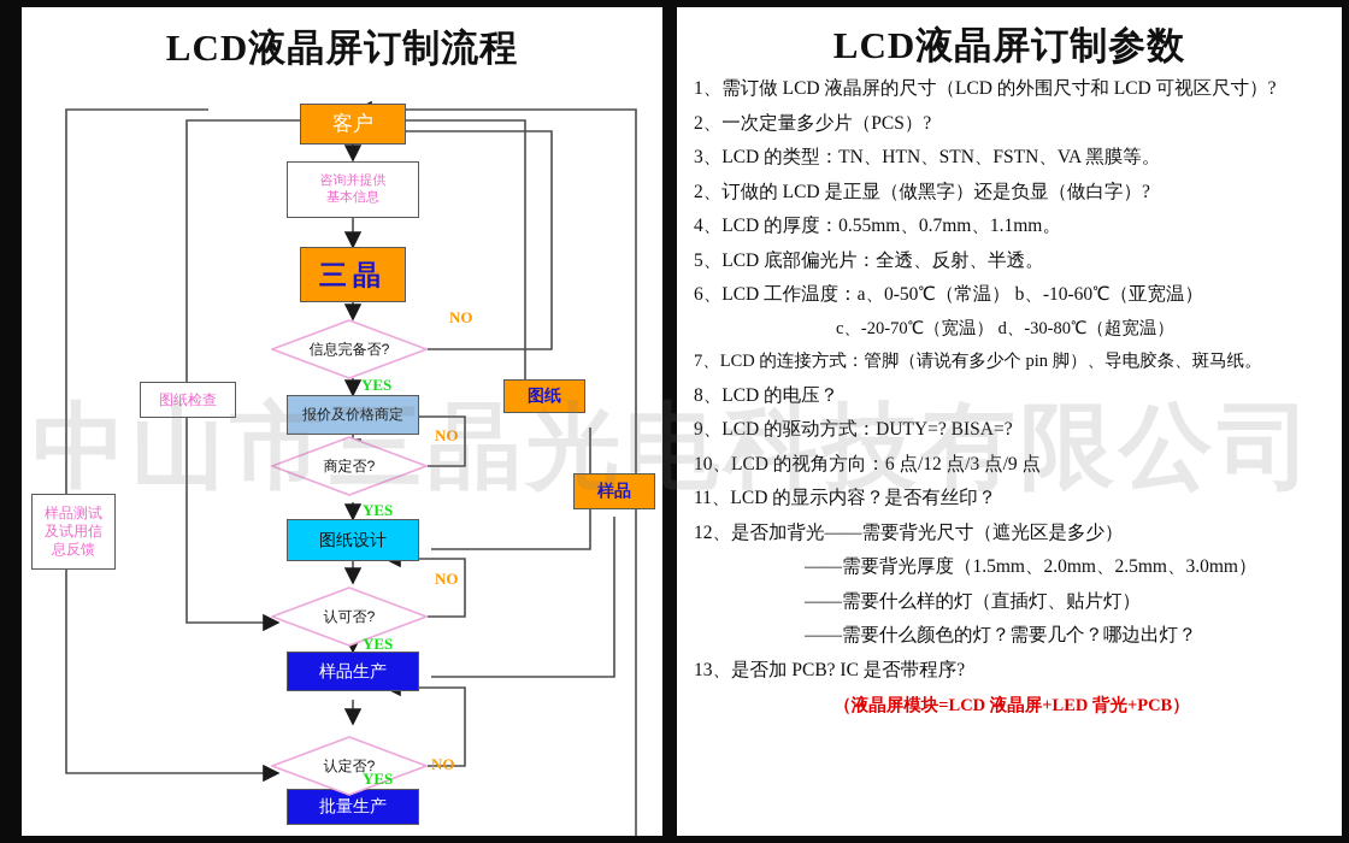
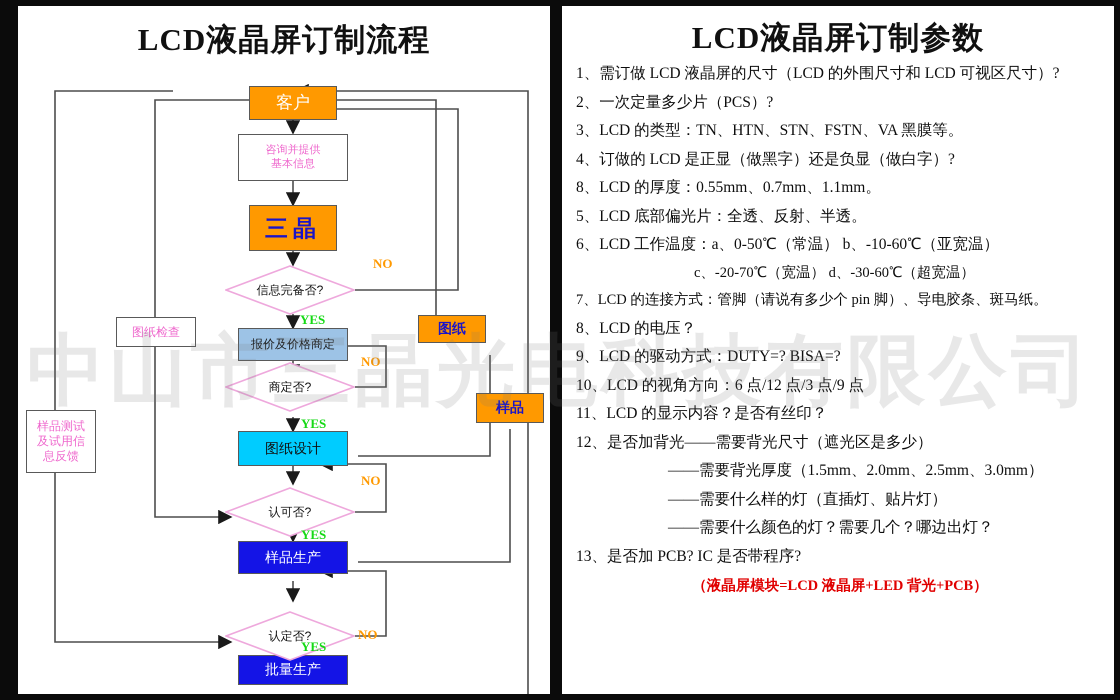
  LCD液晶屏订制流程
  客户
  咨询并提供
  基本信息
  三晶
  报价及价格商定
  图纸设计
  样品生产
  批量生产
  图纸
  样品
  图纸检查
  样品测试
  及试用信
  息反馈
  信息完备否?
  商定否?
  认可否?
  认定否?
  NO
  YES
  NO
  YES
  NO
  YES
  NO
  YES
  LCD液晶屏订制参数
  1、需订做 LCD 液晶屏的尺寸（LCD 的外围尺寸和 LCD 可视区尺寸）?
  2、一次定量多少片（PCS）?
  3、LCD 的类型：TN、HTN、STN、FSTN、VA 黑膜等。
- 2、订做的 LCD 是正显（做黑字）还是负显（做白字）?
+ 4、订做的 LCD 是正显（做黑字）还是负显（做白字）?
- 4、LCD 的厚度：0.55mm、0.7mm、1.1mm。
+ 8、LCD 的厚度：0.55mm、0.7mm、1.1mm。
  5、LCD 底部偏光片：全透、反射、半透。
  6、LCD 工作温度：a、0-50℃（常温） b、-10-60℃（亚宽温）
- c、-20-70℃（宽温） d、-30-80℃（超宽温）
+ c、-20-70℃（宽温） d、-30-60℃（超宽温）
  7、LCD 的连接方式：管脚（请说有多少个 pin 脚）、导电胶条、斑马纸。
  8、LCD 的电压？
  9、LCD 的驱动方式：DUTY=? BISA=?
  10、LCD 的视角方向：6 点/12 点/3 点/9 点
  11、LCD 的显示内容？是否有丝印？
  12、是否加背光——需要背光尺寸（遮光区是多少）
  ——需要背光厚度（1.5mm、2.0mm、2.5mm、3.0mm）
  ——需要什么样的灯（直插灯、贴片灯）
  ——需要什么颜色的灯？需要几个？哪边出灯？
  13、是否加 PCB? IC 是否带程序?
  （液晶屏模块=LCD 液晶屏+LED 背光+PCB）
  中山市三晶光电科技有限公司
